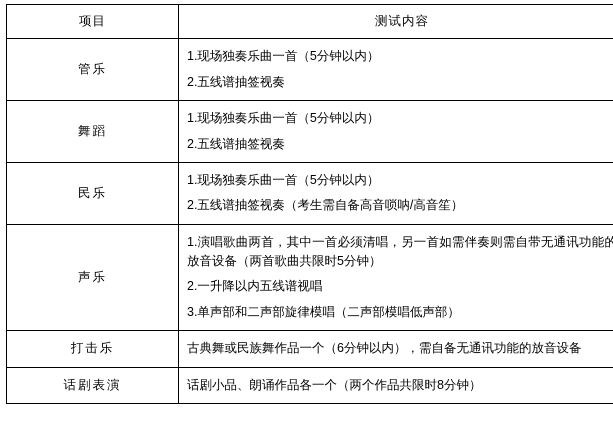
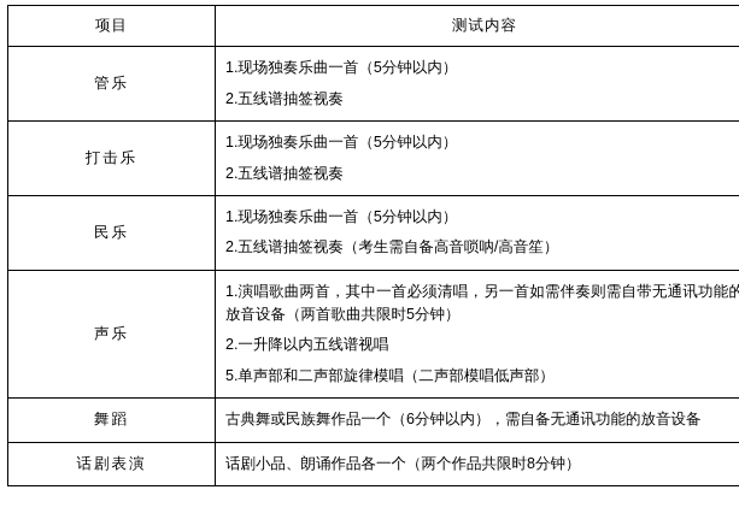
  项目	测试内容
  管乐	1.现场独奏乐曲一首（5分钟以内） 2.五线谱抽签视奏
- 舞蹈	1.现场独奏乐曲一首（5分钟以内） 2.五线谱抽签视奏
+ 打击乐	1.现场独奏乐曲一首（5分钟以内） 2.五线谱抽签视奏
  民乐	1.现场独奏乐曲一首（5分钟以内） 2.五线谱抽签视奏（考生需自备高音唢呐/高音笙）
- 声乐	1.演唱歌曲两首，其中一首必须清唱，另一首如需伴奏则需自带无通讯功能的放音设备（两首歌曲共限时5分钟） 2.一升降以内五线谱视唱 3.单声部和二声部旋律模唱（二声部模唱低声部）
+ 声乐	1.演唱歌曲两首，其中一首必须清唱，另一首如需伴奏则需自带无通讯功能的放音设备（两首歌曲共限时5分钟） 2.一升降以内五线谱视唱 5.单声部和二声部旋律模唱（二声部模唱低声部）
- 打击乐	古典舞或民族舞作品一个（6分钟以内），需自备无通讯功能的放音设备
+ 舞蹈	古典舞或民族舞作品一个（6分钟以内），需自备无通讯功能的放音设备
  话剧表演	话剧小品、朗诵作品各一个（两个作品共限时8分钟）
